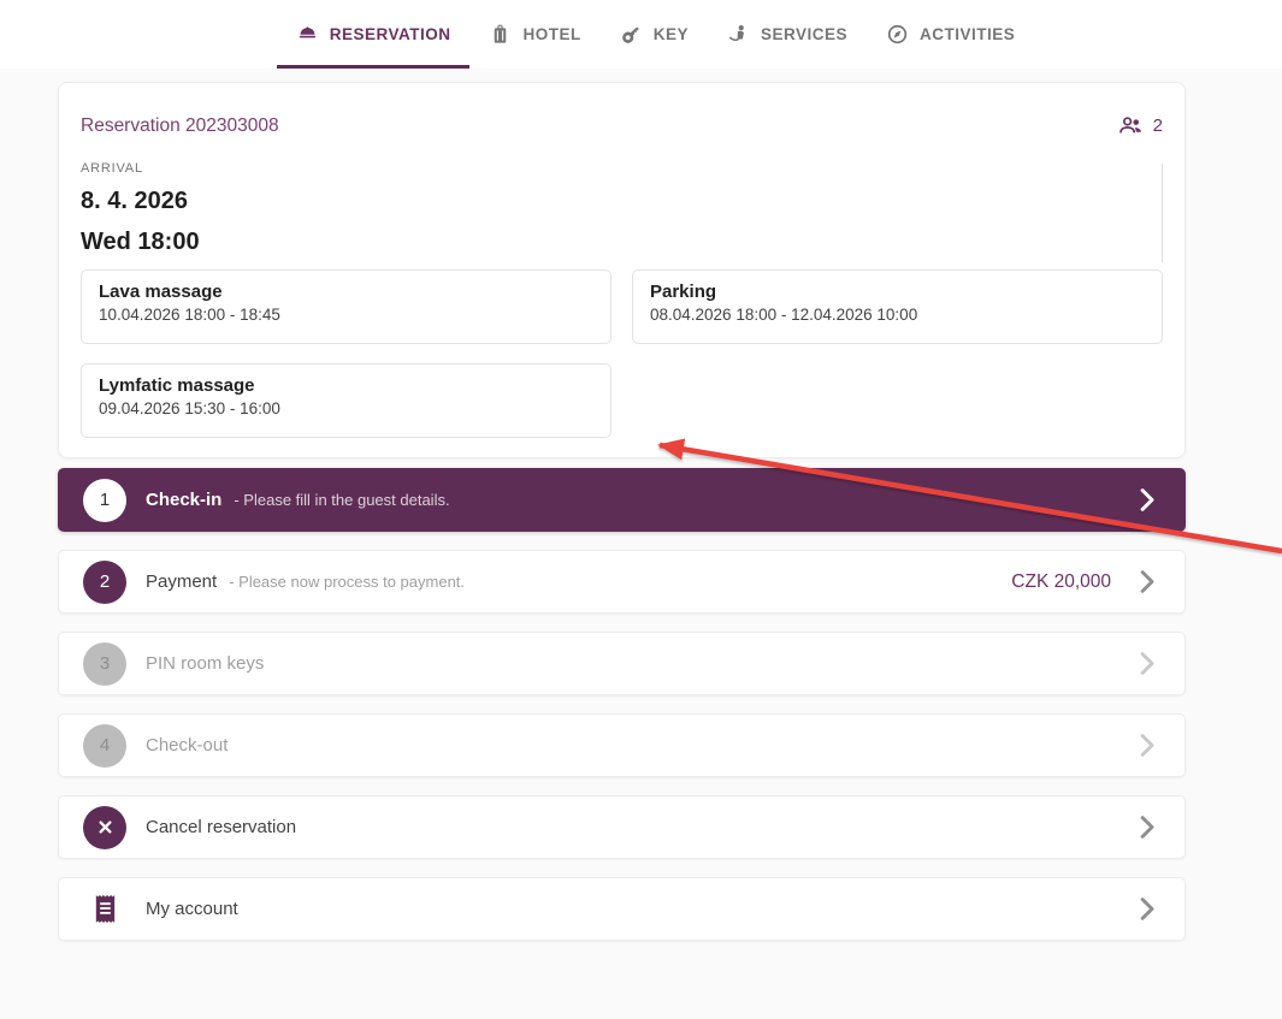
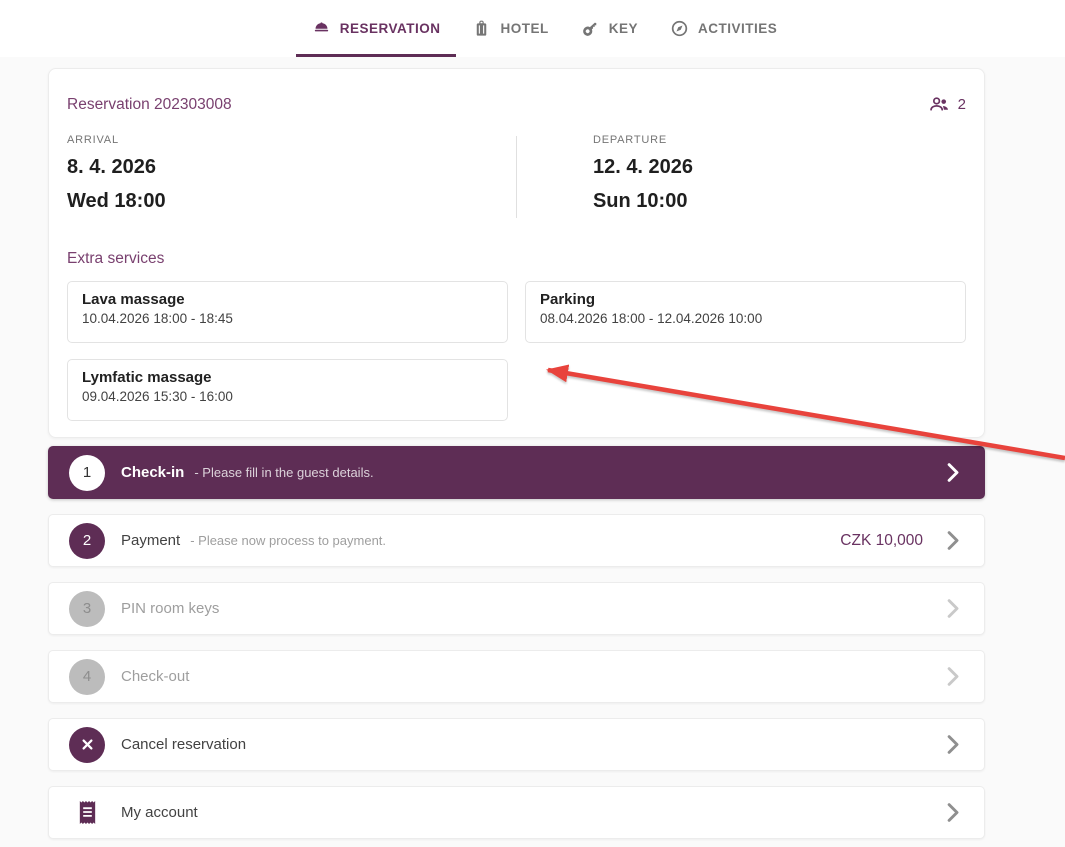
  RESERVATION
  HOTEL
  KEY
- SERVICES
  ACTIVITIES
  Reservation 202303008
  2
  ARRIVAL
  8. 4. 2026
  Wed 18:00
+ DEPARTURE
+ 12. 4. 2026
+ Sun 10:00
+ Extra services
  Lava massage
  10.04.2026 18:00 - 18:45
  Parking
  08.04.2026 18:00 - 12.04.2026 10:00
  Lymfatic massage
  09.04.2026 15:30 - 16:00
  1
  Check-in
  - Please fill in the guest details.
  2
  Payment
  - Please now process to payment.
- CZK 20,000
+ CZK 10,000
  3
  PIN room keys
  4
  Check-out
  Cancel reservation
  My account
